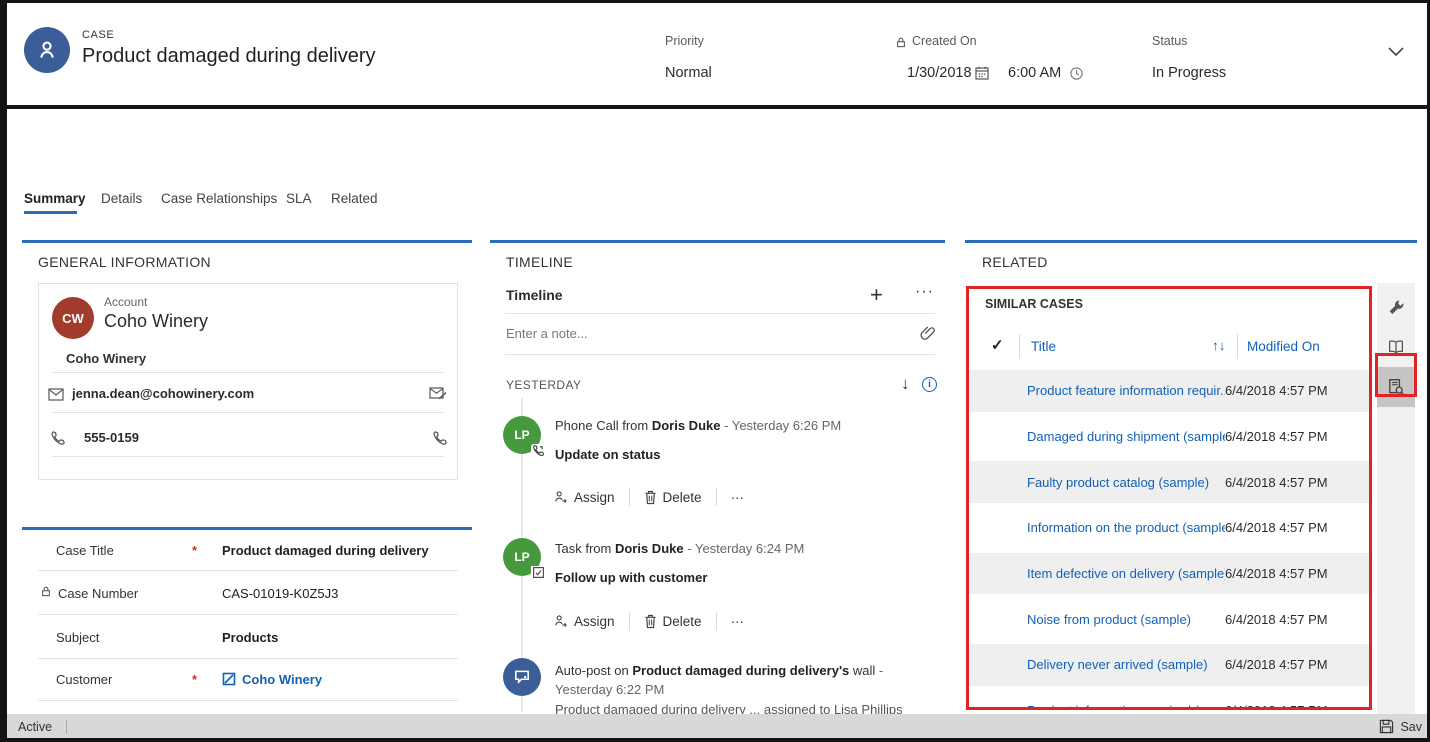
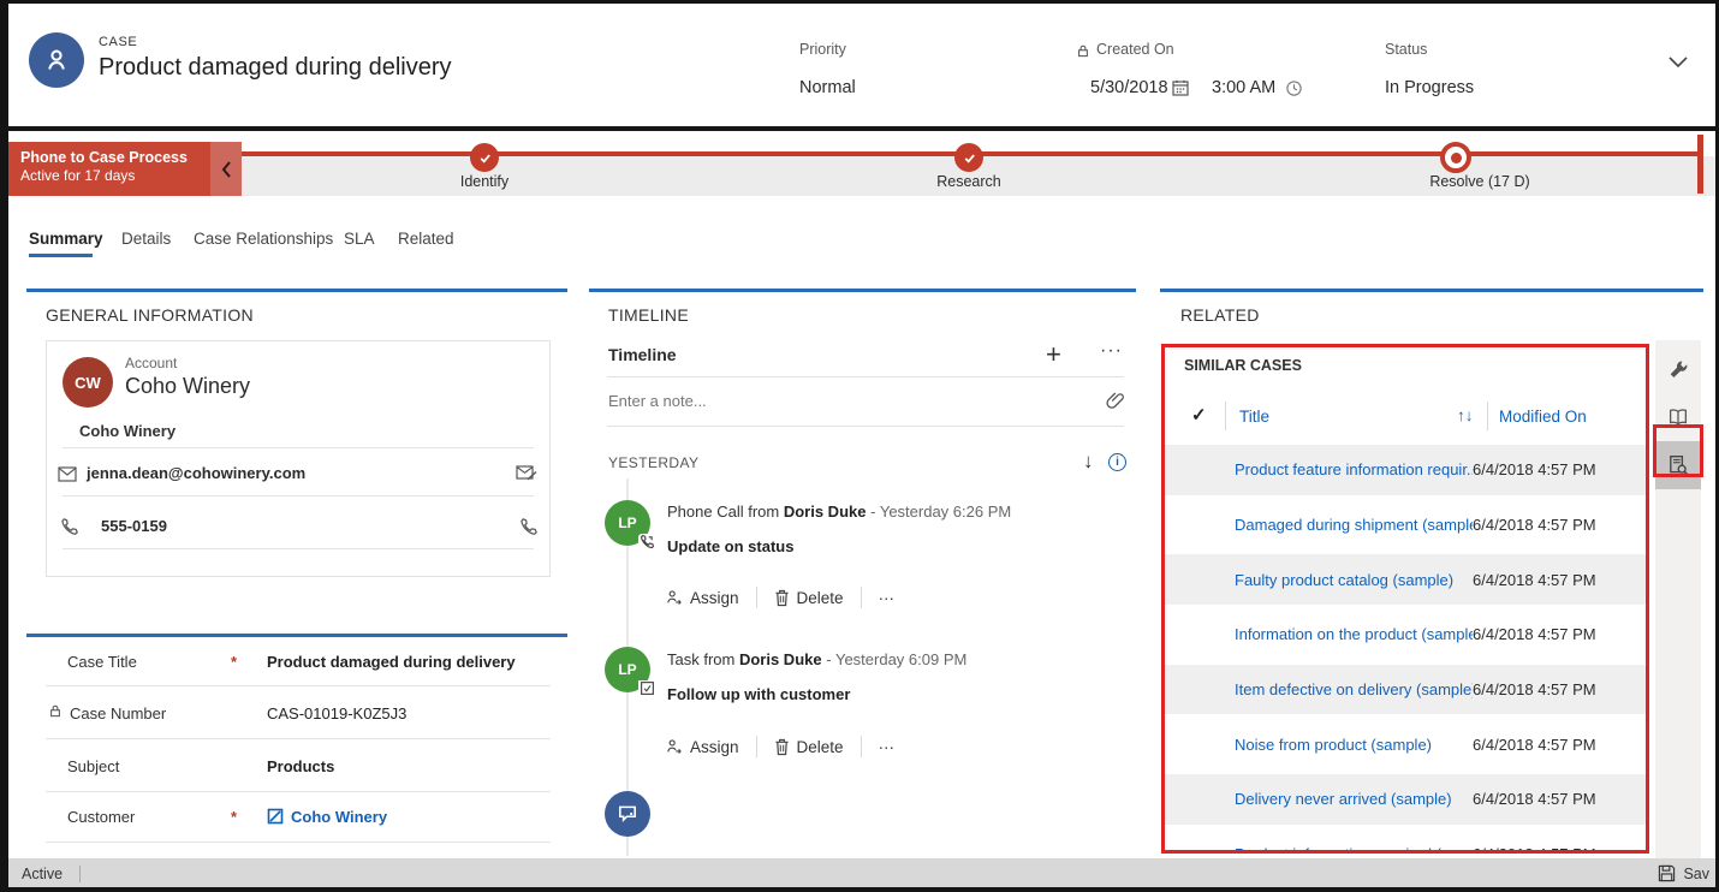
  CASE
  Product damaged during delivery
  Priority
  Normal
  Created On
- 1/30/2018
+ 5/30/2018
- 6:00 AM
+ 3:00 AM
  Status
  In Progress
+ Phone to Case Process
+ Active for 17 days
+ Identify
+ Research
+ Resolve (17 D)
  Summary
  Details
  Case Relationships
  SLA
  Related
  GENERAL INFORMATION
  CW
  Account
  Coho Winery
  Coho Winery
  jenna.dean@cohowinery.com
  555-0159
  Case Title
  *
  Product damaged during delivery
  Case Number
  CAS-01019-K0Z5J3
  Subject
  Products
  Customer
  *
  Coho Winery
  TIMELINE
  Timeline
  +
  ···
  Enter a note...
  YESTERDAY
  ↓
  i
  LP
  Phone Call from Doris Duke - Yesterday 6:26 PM
  Update on status
  Assign
  Delete
  ···
  LP
- Task from Doris Duke - Yesterday 6:24 PM
+ Task from Doris Duke - Yesterday 6:09 PM
  Follow up with customer
  Assign
  Delete
  ···
- Auto-post on Product damaged during delivery's wall - Yesterday 6:22 PM
- Product damaged during delivery ... assigned to Lisa Phillips
  RELATED
  SIMILAR CASES
  ✓
  Title
  ↑↓
  Modified On
  Product feature information requir.
  6/4/2018 4:57 PM
  Damaged during shipment (sampl
  6/4/2018 4:57 PM
  Faulty product catalog (sample)
  6/4/2018 4:57 PM
  Information on the product (sample
  6/4/2018 4:57 PM
  Item defective on delivery (sample
  6/4/2018 4:57 PM
  Noise from product (sample)
  6/4/2018 4:57 PM
  Delivery never arrived (sample)
  6/4/2018 4:57 PM
  Active
  Sav
